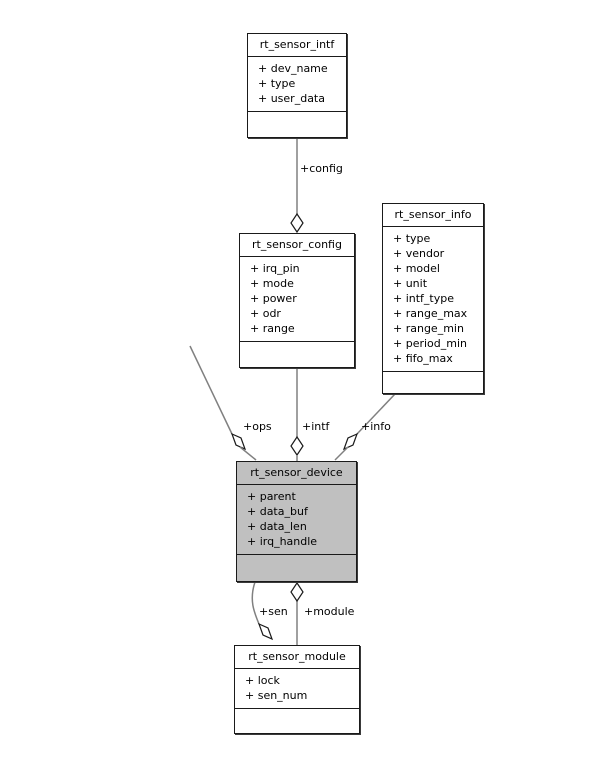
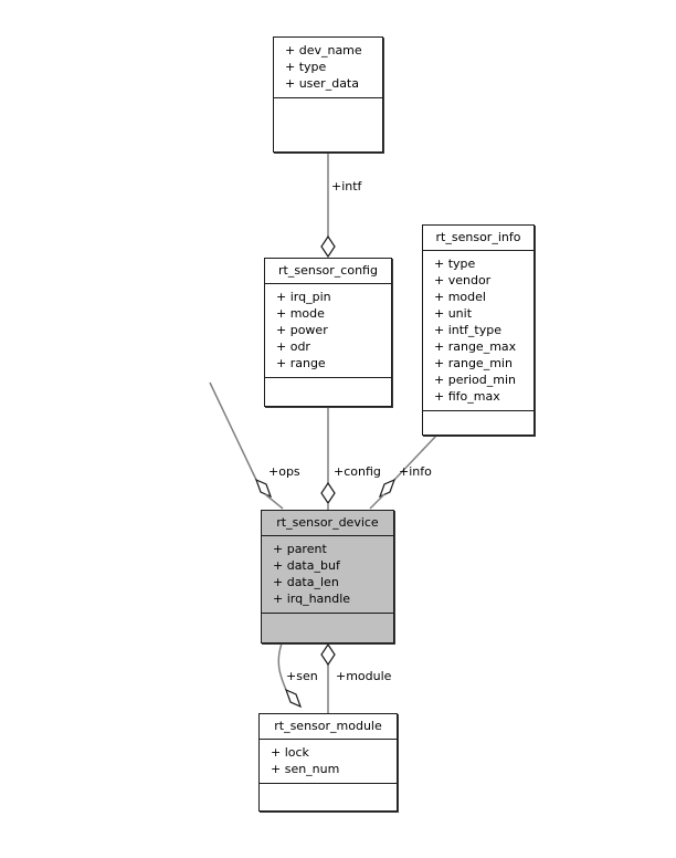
- rt_sensor_intf
  + dev_name
  + type
  + user_data
  rt_sensor_config
  + irq_pin
  + mode
  + power
  + odr
  + range
  rt_sensor_info
  + type
  + vendor
  + model
  + unit
  + intf_type
  + range_max
  + range_min
  + period_min
  + fifo_max
  rt_sensor_device
  + parent
  + data_buf
  + data_len
  + irq_handle
  rt_sensor_module
  + lock
  + sen_num
- +config
+ +intf
  +ops
- +intf
+ +config
  +info
  +sen
  +module
